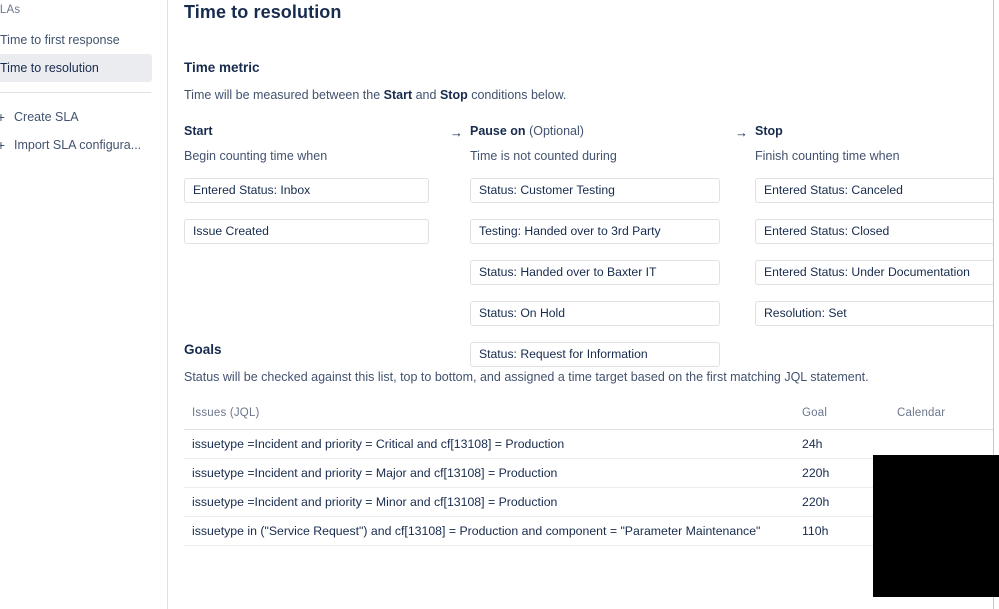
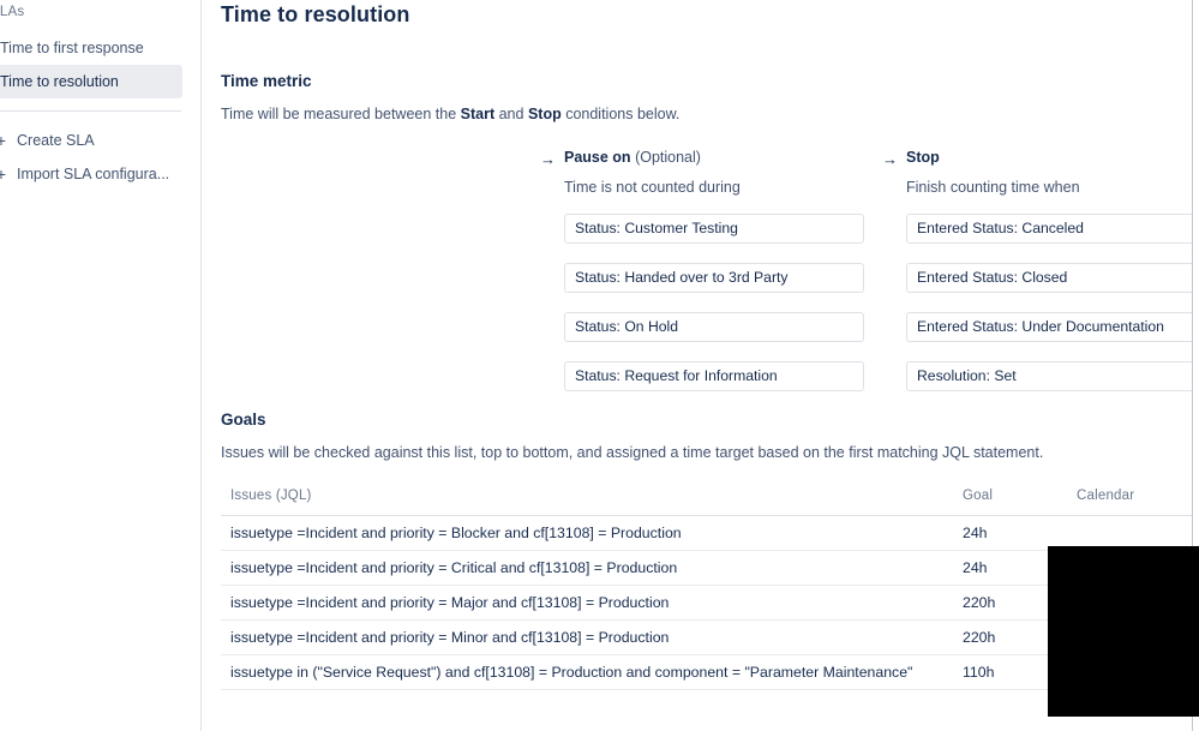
  LAs
  Time to first response
  Time to resolution
  +
  Create SLA
  +
  Import SLA configura...
  Time to resolution
  Time metric
  Time will be measured between the Start and Stop conditions below.
- Start
- Begin counting time when
- Entered Status: Inbox
- Issue Created
  →
  Pause on (Optional)
  Time is not counted during
  Status: Customer Testing
- Testing: Handed over to 3rd Party
+ Status: Handed over to 3rd Party
- Status: Handed over to Baxter IT
  Status: On Hold
  Status: Request for Information
  →
  Stop
  Finish counting time when
  Entered Status: Canceled
  Entered Status: Closed
  Entered Status: Under Documentation
  Resolution: Set
  Goals
- Status will be checked against this list, top to bottom, and assigned a time target based on the first matching JQL statement.
+ Issues will be checked against this list, top to bottom, and assigned a time target based on the first matching JQL statement.
  Issues (JQL)	Goal	Calendar
+ issuetype =Incident and priority = Blocker and cf[13108] = Production	24h
  issuetype =Incident and priority = Critical and cf[13108] = Production	24h
  issuetype =Incident and priority = Major and cf[13108] = Production	220h
  issuetype =Incident and priority = Minor and cf[13108] = Production	220h
  issuetype in ("Service Request") and cf[13108] = Production and component = "Parameter Maintenance"	110h
